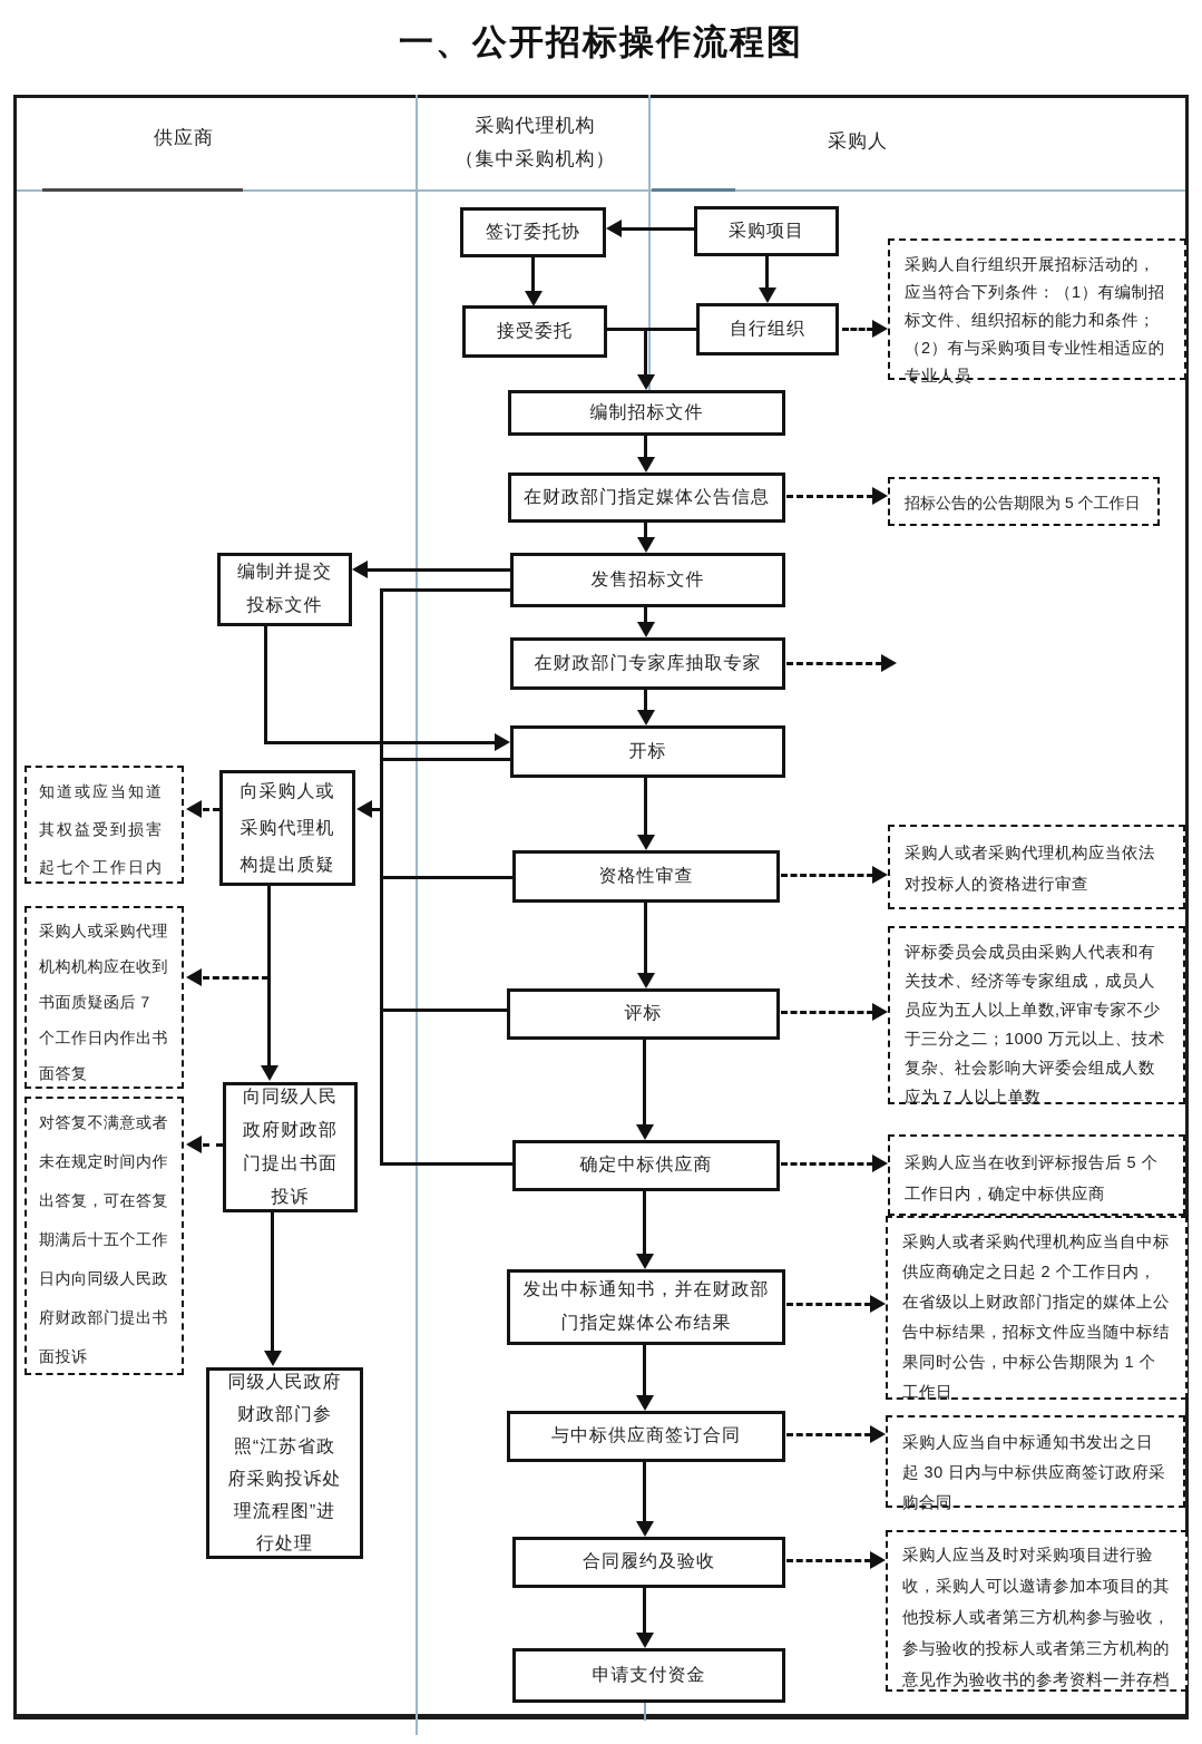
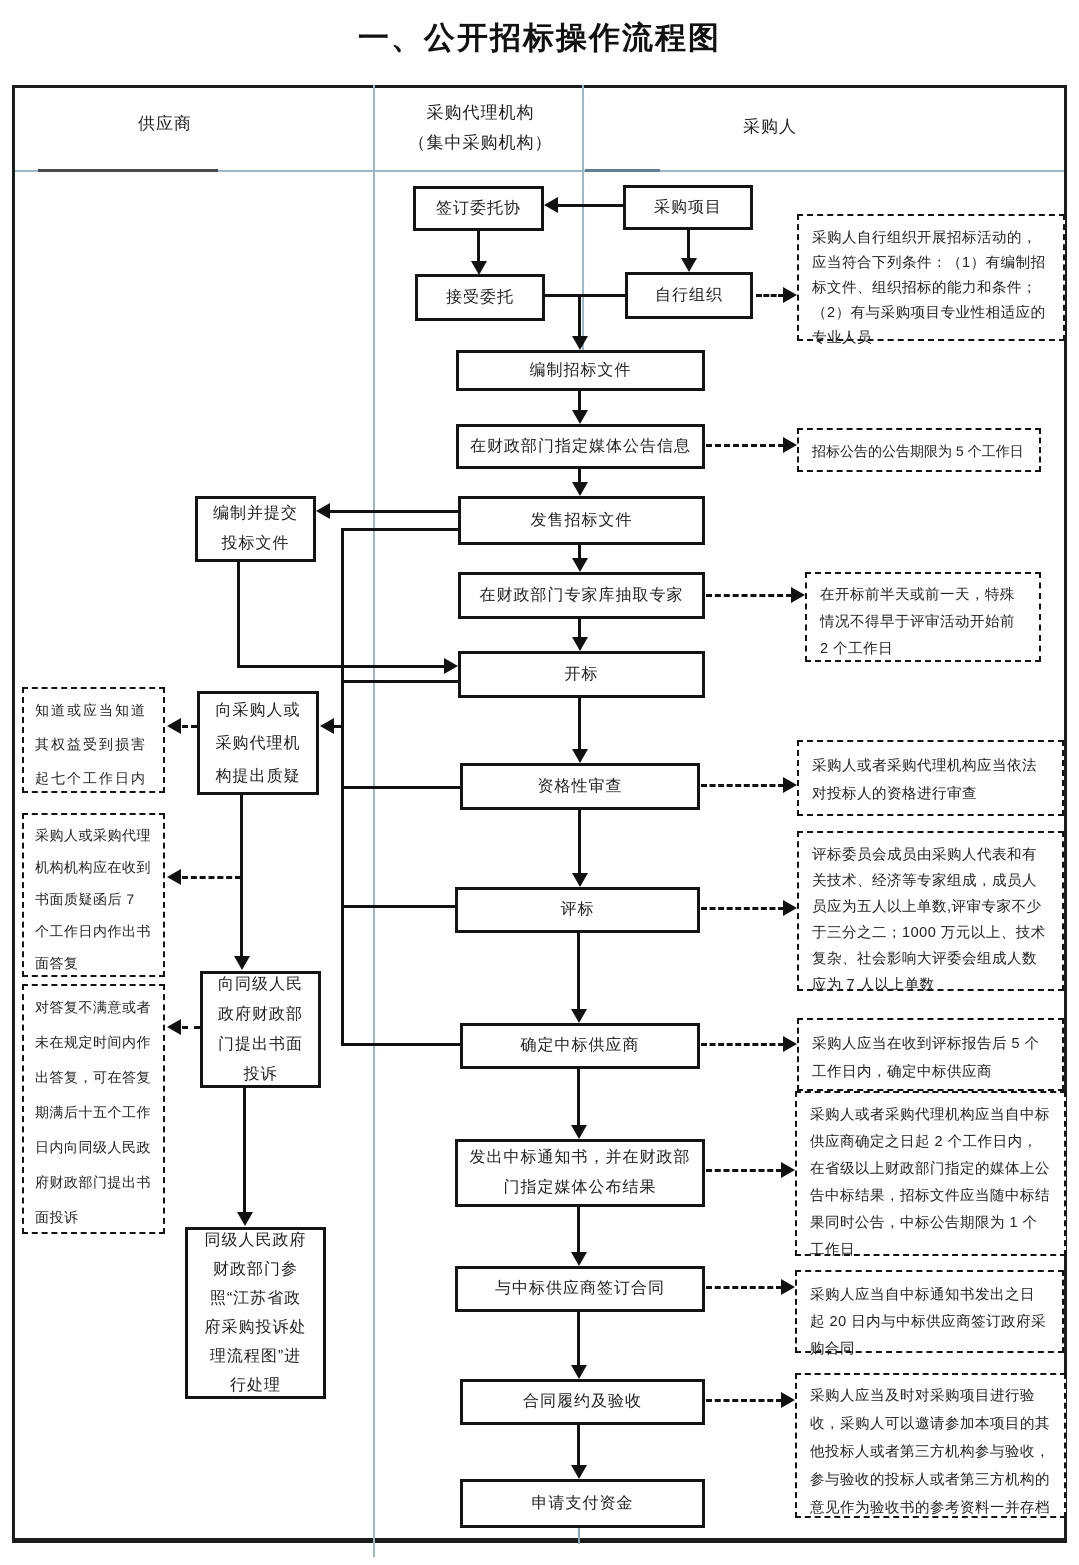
  一、公开招标操作流程图
  供应商
  采购代理机构
  （集中采购机构）
  采购人
  采购项目
  签订委托协
  接受委托
  自行组织
  编制招标文件
  在财政部门指定媒体公告信息
  发售招标文件
  在财政部门专家库抽取专家
  开标
  资格性审查
  评标
  确定中标供应商
  发出中标通知书，并在财政部门指定媒体公布结果
  与中标供应商签订合同
  合同履约及验收
  申请支付资金
  编制并提交投标文件
  向采购人或采购代理机构提出质疑
  向同级人民政府财政部门提出书面投诉
  同级人民政府财政部门参照“江苏省政府采购投诉处理流程图”进行处理
  知道或应当知道其权益受到损害起七个工作日内
  采购人或采购代理机构机构应在收到书面质疑函后 7 个工作日内作出书面答复
  对答复不满意或者未在规定时间内作出答复，可在答复期满后十五个工作日内向同级人民政府财政部门提出书面投诉
  采购人自行组织开展招标活动的，应当符合下列条件：（1）有编制招标文件、组织招标的能力和条件；（2）有与采购项目专业性相适应的专业人员
  招标公告的公告期限为 5 个工作日
+ 在开标前半天或前一天，特殊情况不得早于评审活动开始前 2 个工作日
  采购人或者采购代理机构应当依法对投标人的资格进行审查
  评标委员会成员由采购人代表和有关技术、经济等专家组成，成员人员应为五人以上单数,评审专家不少于三分之二；1000 万元以上、技术复杂、社会影响大评委会组成人数应为 7 人以上单数
  采购人应当在收到评标报告后 5 个工作日内，确定中标供应商
  采购人或者采购代理机构应当自中标供应商确定之日起 2 个工作日内，在省级以上财政部门指定的媒体上公告中标结果，招标文件应当随中标结果同时公告，中标公告期限为 1 个工作日
- 采购人应当自中标通知书发出之日起 30 日内与中标供应商签订政府采购合同
+ 采购人应当自中标通知书发出之日起 20 日内与中标供应商签订政府采购合同
  采购人应当及时对采购项目进行验收，采购人可以邀请参加本项目的其他投标人或者第三方机构参与验收，参与验收的投标人或者第三方机构的意见作为验收书的参考资料一并存档
